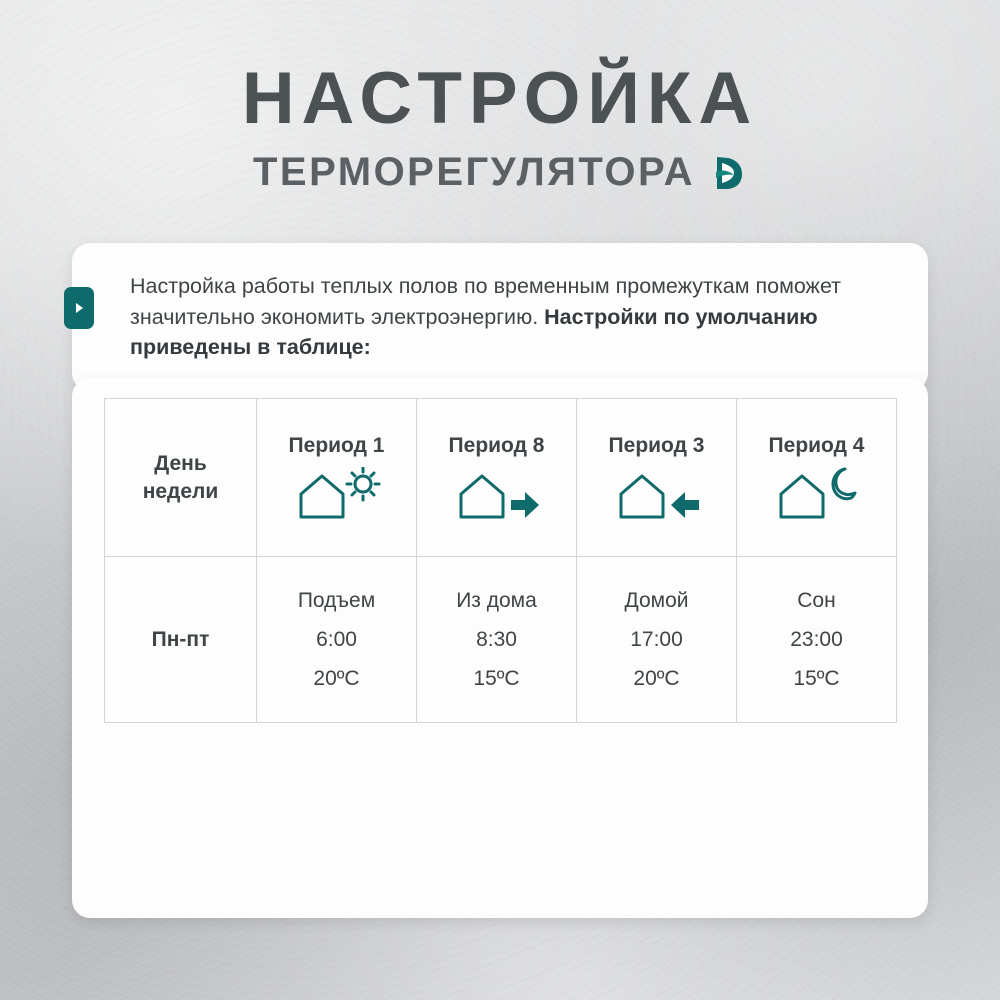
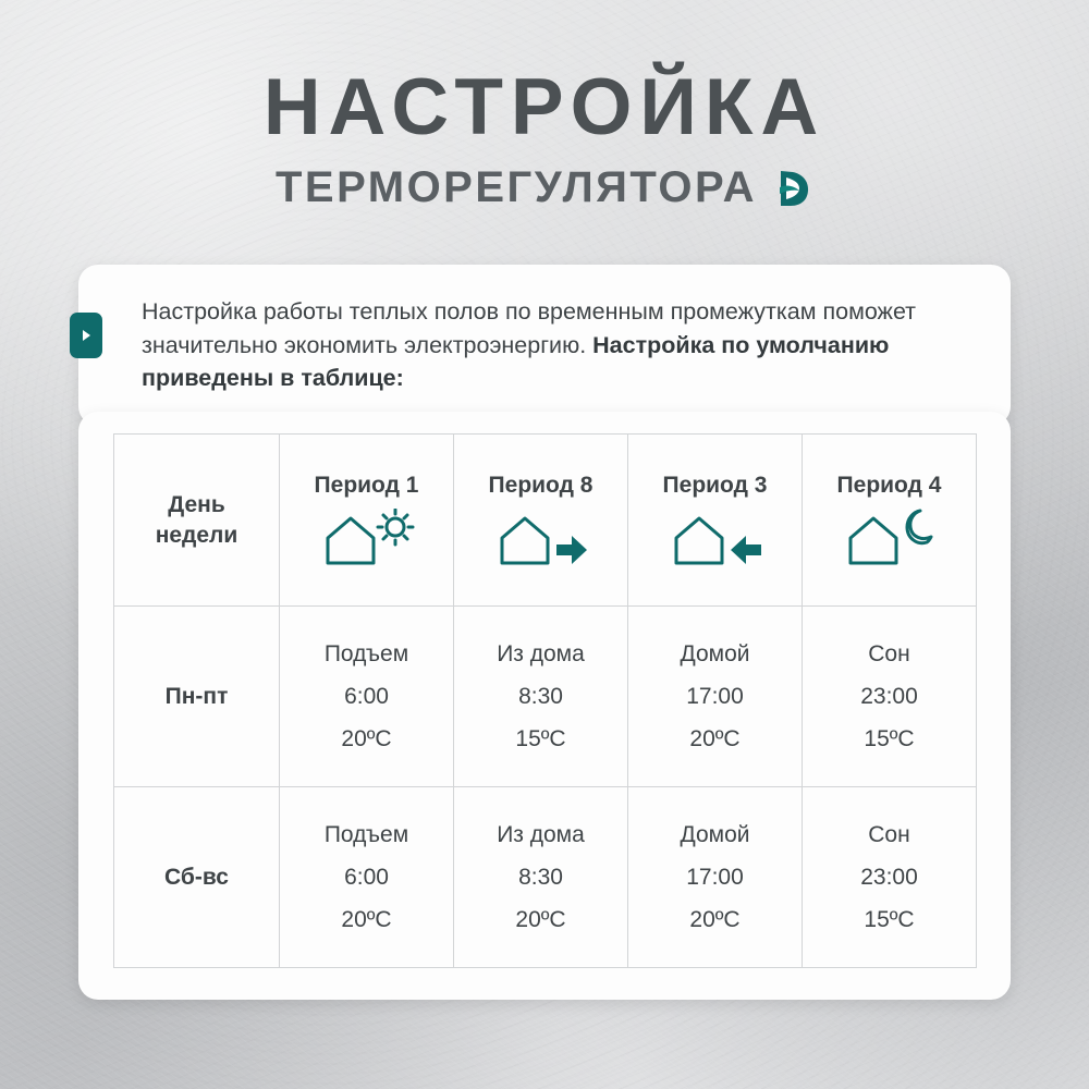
  НАСТРОЙКА
  ТЕРМОРЕГУЛЯТОРА
- Настройка работы теплых полов по временным промежуткам поможет значительно экономить электроэнергию. Настройки по умолчанию приведены в таблице:
+ Настройка работы теплых полов по временным промежуткам поможет значительно экономить электроэнергию. Настройка по умолчанию приведены в таблице:
  День недели	Период 1	Период 8	Период 3	Период 4
  Пн-пт	Подъем 6:00 20ºC	Из дома 8:30 15ºC	Домой 17:00 20ºC	Сон 23:00 15ºC
+ Сб-вс	Подъем 6:00 20ºC	Из дома 8:30 20ºC	Домой 17:00 20ºC	Сон 23:00 15ºC
